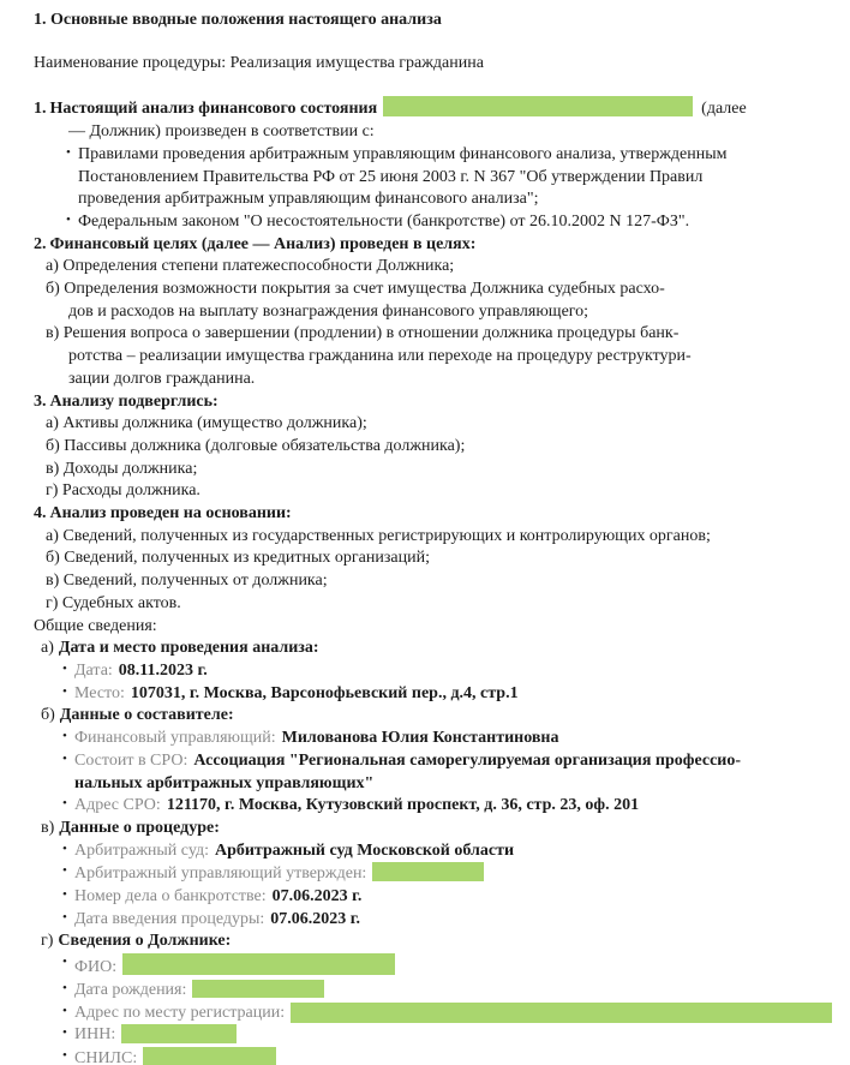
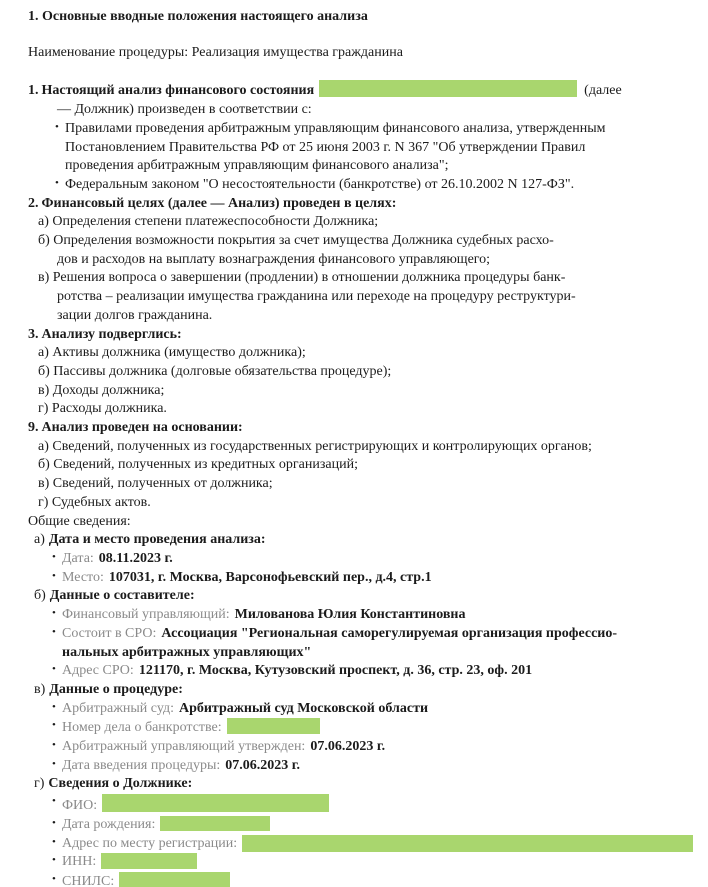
  1. Основные вводные положения настоящего анализа
  Наименование процедуры: Реализация имущества гражданина
  1. Настоящий анализ финансового состояния (далее
  — Должник) произведен в соответствии с:
  •
  Правилами проведения арбитражным управляющим финансового анализа, утвержденным
  Постановлением Правительства РФ от 25 июня 2003 г. N 367 "Об утверждении Правил
  проведения арбитражным управляющим финансового анализа";
  •
  Федеральным законом "О несостоятельности (банкротстве) от 26.10.2002 N 127-ФЗ".
  2. Финансовый целях (далее — Анализ) проведен в целях:
  а) Определения степени платежеспособности Должника;
  б) Определения возможности покрытия за счет имущества Должника судебных расхо-
  дов и расходов на выплату вознаграждения финансового управляющего;
  в) Решения вопроса о завершении (продлении) в отношении должника процедуры банк-
  ротства – реализации имущества гражданина или переходе на процедуру реструктури-
  зации долгов гражданина.
  3. Анализу подверглись:
  а) Активы должника (имущество должника);
- б) Пассивы должника (долговые обязательства должника);
+ б) Пассивы должника (долговые обязательства процедуре);
  в) Доходы должника;
  г) Расходы должника.
- 4. Анализ проведен на основании:
+ 9. Анализ проведен на основании:
  а) Сведений, полученных из государственных регистрирующих и контролирующих органов;
  б) Сведений, полученных из кредитных организаций;
  в) Сведений, полученных от должника;
  г) Судебных актов.
  Общие сведения:
  а) Дата и место проведения анализа:
  •
  Дата: 08.11.2023 г.
  •
  Место: 107031, г. Москва, Варсонофьевский пер., д.4, стр.1
  б) Данные о составителе:
  •
  Финансовый управляющий: Милованова Юлия Константиновна
  •
  Состоит в СРО: Ассоциация "Региональная саморегулируемая организация профессио-
  нальных арбитражных управляющих"
  •
  Адрес СРО: 121170, г. Москва, Кутузовский проспект, д. 36, стр. 23, оф. 201
  в) Данные о процедуре:
  •
  Арбитражный суд: Арбитражный суд Московской области
  •
- Арбитражный управляющий утвержден:
+ Номер дела о банкротстве:
  •
- Номер дела о банкротстве: 07.06.2023 г.
+ Арбитражный управляющий утвержден: 07.06.2023 г.
  •
  Дата введения процедуры: 07.06.2023 г.
  г) Сведения о Должнике:
  •
  ФИО:
  •
  Дата рождения:
  •
  Адрес по месту регистрации:
  •
  ИНН:
  •
  СНИЛС:
